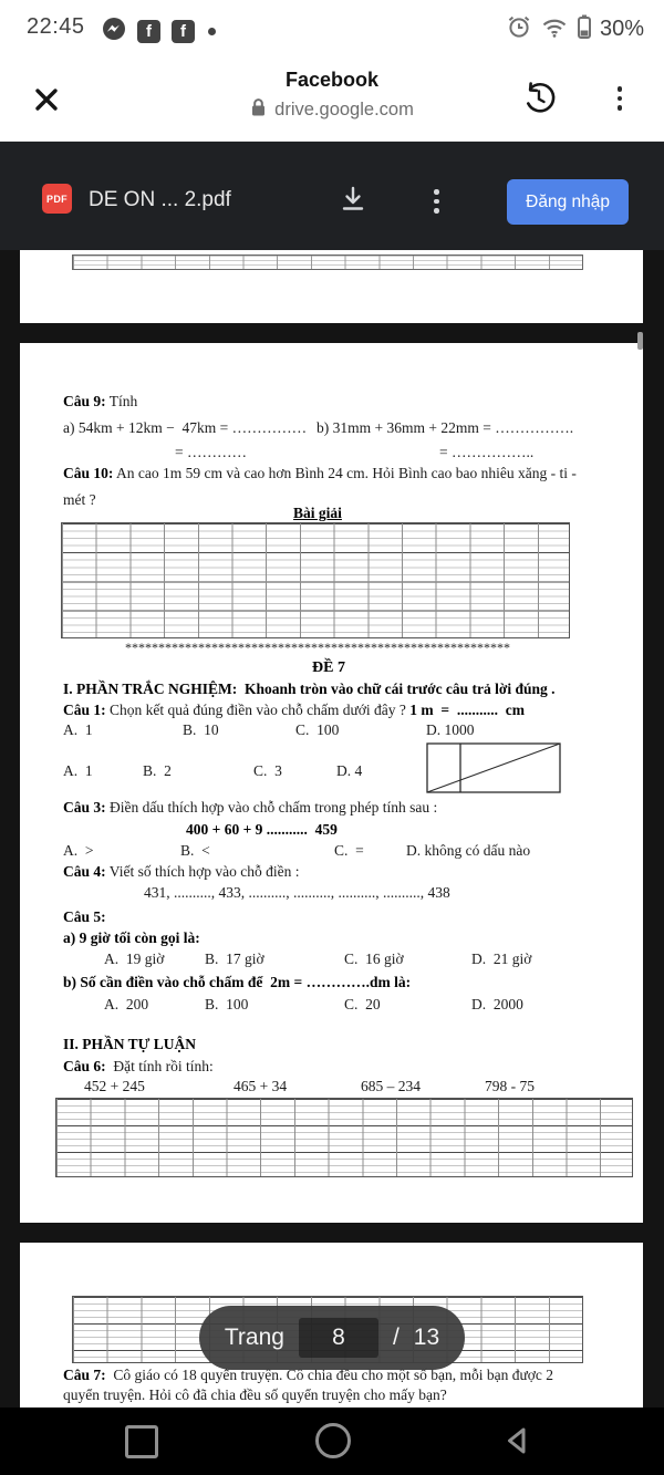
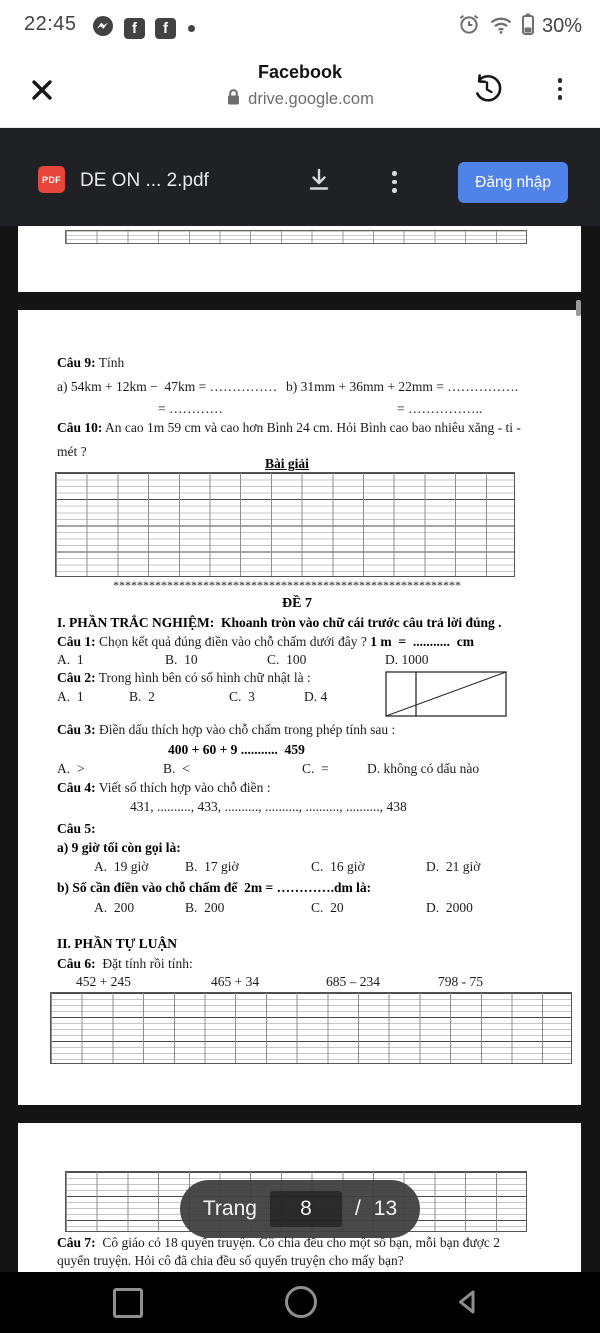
  22:45
  f
  f
  30%
  Facebook
  drive.google.com
  PDF
  DE ON ... 2.pdf
  Đăng nhập
  Câu 9: Tính
  a) 54km + 12km − 47km = ……………
  b) 31mm + 36mm + 22mm = …………….
  = …………
  = ……………..
  Câu 10: An cao 1m 59 cm và cao hơn Bình 24 cm. Hỏi Bình cao bao nhiêu xăng - ti -
  mét ?
  Bài giải
  **********************************************************
  ĐỀ 7
  I. PHẦN TRẮC NGHIỆM: Khoanh tròn vào chữ cái trước câu trả lời đúng .
  Câu 1: Chọn kết quả đúng điền vào chỗ chấm dưới đây ? 1 m = ........... cm
  A. 1
  B. 10
  C. 100
  D. 1000
+ Câu 2: Trong hình bên có số hình chữ nhật là :
  A. 1
  B. 2
  C. 3
  D. 4
  Câu 3: Điền dấu thích hợp vào chỗ chấm trong phép tính sau :
  400 + 60 + 9 ........... 459
  A. >
  B. <
  C. =
  D. không có dấu nào
  Câu 4: Viết số thích hợp vào chỗ điền :
  431, .........., 433, .........., .........., .........., .........., 438
  Câu 5:
  a) 9 giờ tối còn gọi là:
  A. 19 giờ
  B. 17 giờ
  C. 16 giờ
  D. 21 giờ
  b) Số cần điền vào chỗ chấm để 2m = ………….dm là:
  A. 200
- B. 100
+ B. 200
  C. 20
  D. 2000
  II. PHẦN TỰ LUẬN
  Câu 6: Đặt tính rồi tính:
  452 + 245
  465 + 34
  685 – 234
  798 - 75
  Câu 7: Cô giáo có 18 quyển truyện. Cô chia đều cho một số bạn, mỗi bạn được 2
  quyển truyện. Hỏi cô đã chia đều số quyển truyện cho mấy bạn?
  Trang
  8
  /
  13
